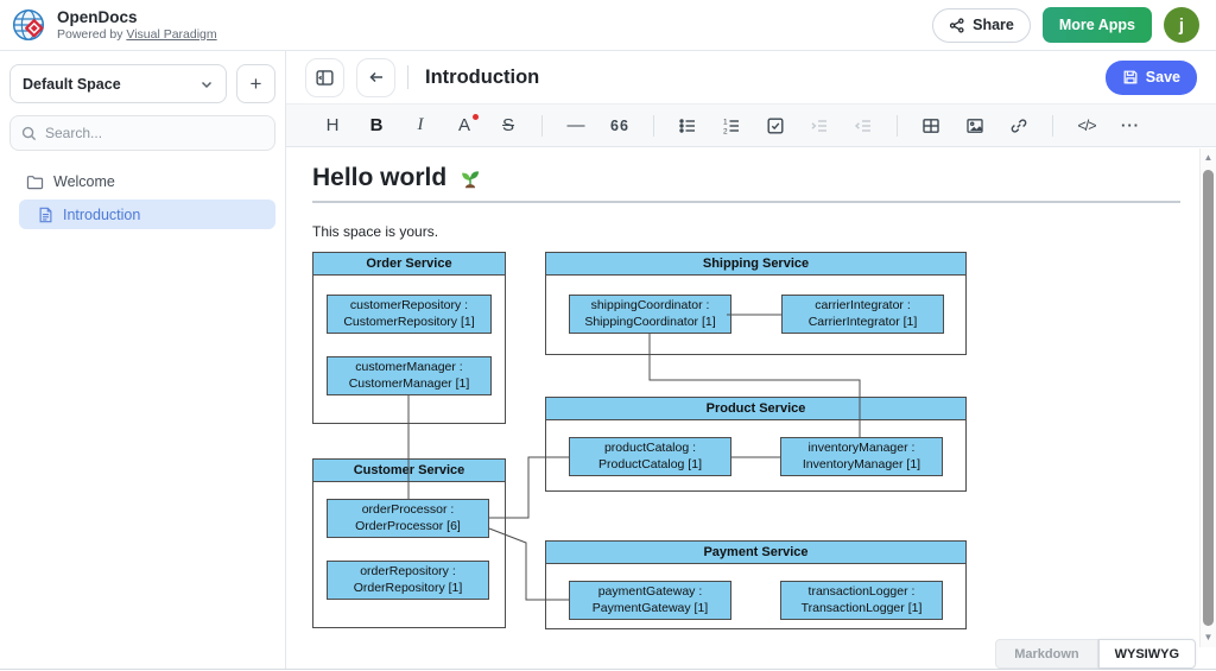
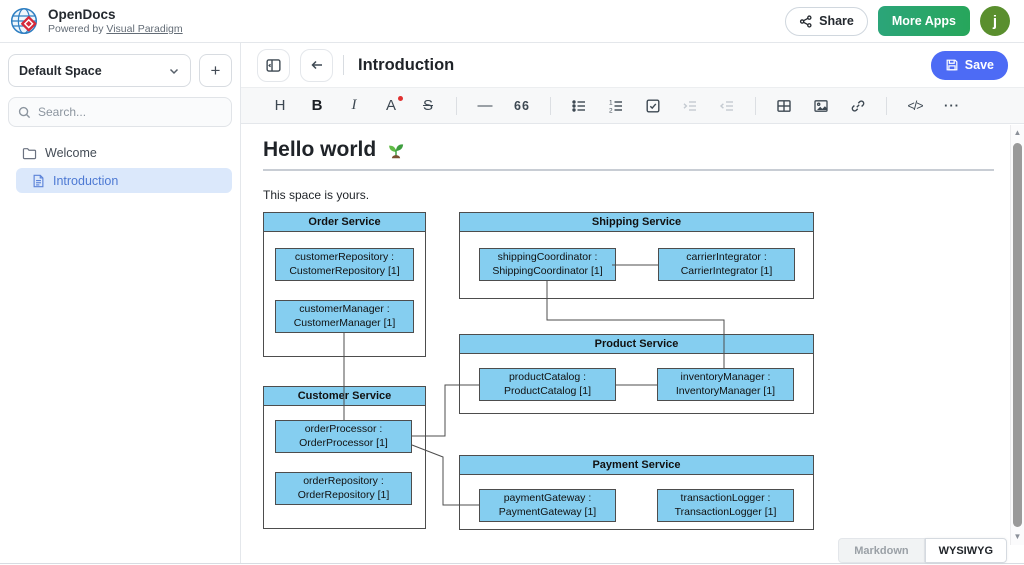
  OpenDocs
  Powered by Visual Paradigm
  Share
  More Apps
  j
  Default Space
  +
  Search...
  Welcome
  Introduction
  Introduction
  Save
  H
  B
  I
  A
  S
  —
  66
  </>
  ···
  Hello world
  This space is yours.
  Order Service
  customerRepository :
  CustomerRepository [1]
  customerManager :
  CustomerManager [1]
  Shipping Service
  shippingCoordinator :
  ShippingCoordinator [1]
  carrierIntegrator :
  CarrierIntegrator [1]
  Product Service
  productCatalog :
  ProductCatalog [1]
  inventoryManager :
  InventoryManager [1]
  Customer Service
  orderProcessor :
- OrderProcessor [6]
+ OrderProcessor [1]
  orderRepository :
  OrderRepository [1]
  Payment Service
  paymentGateway :
  PaymentGateway [1]
  transactionLogger :
  TransactionLogger [1]
  ▲
  ▼
  Markdown
  WYSIWYG
